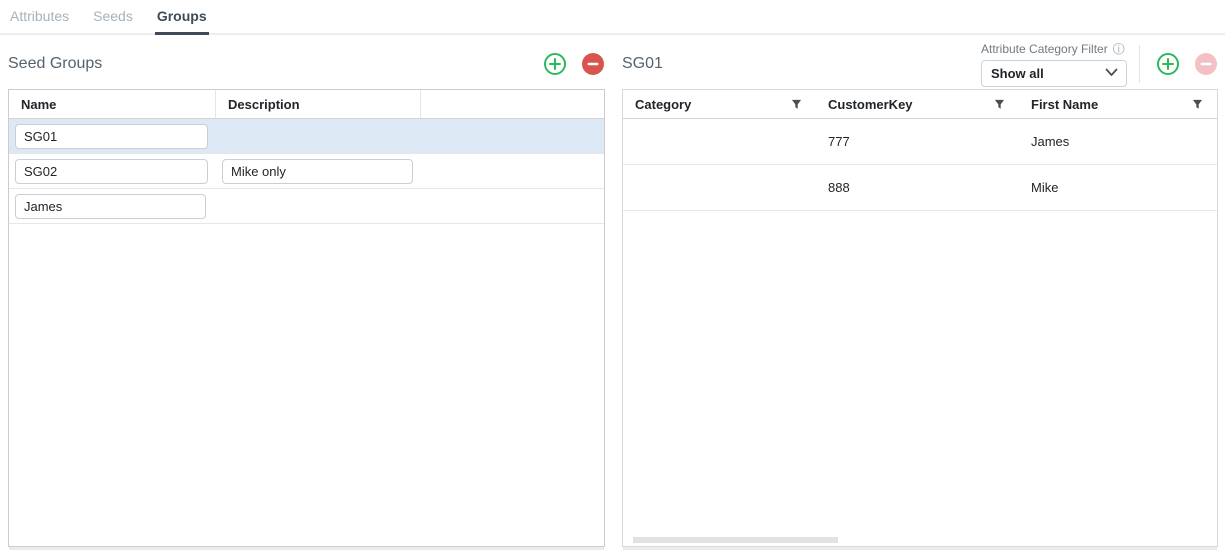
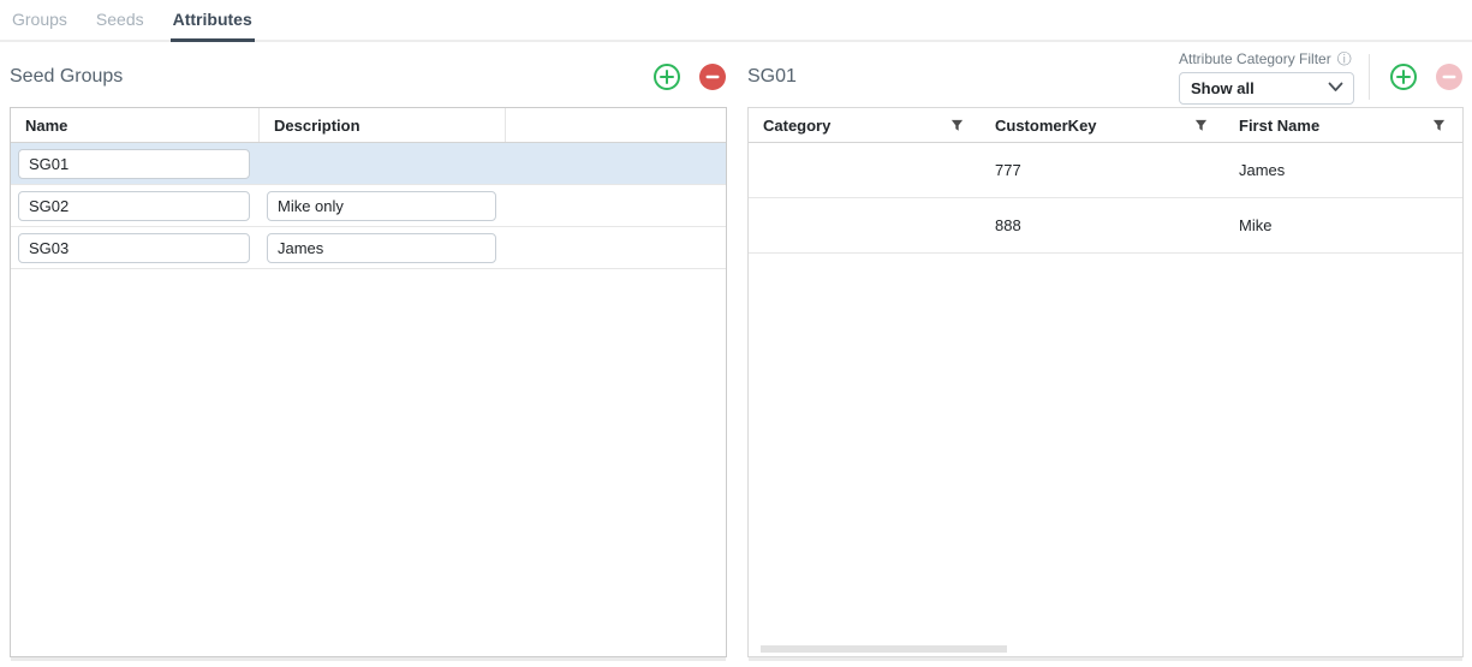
- Attributes
+ Groups
  Seeds
- Groups
+ Attributes
  Seed Groups
  Name
  Description
  SG01
  SG02
  Mike only
+ SG03
  James
  SG01
  Attribute Category Filter
  ⓘ
  Show all
  Category
  CustomerKey
  First Name
  777
  James
  888
  Mike
